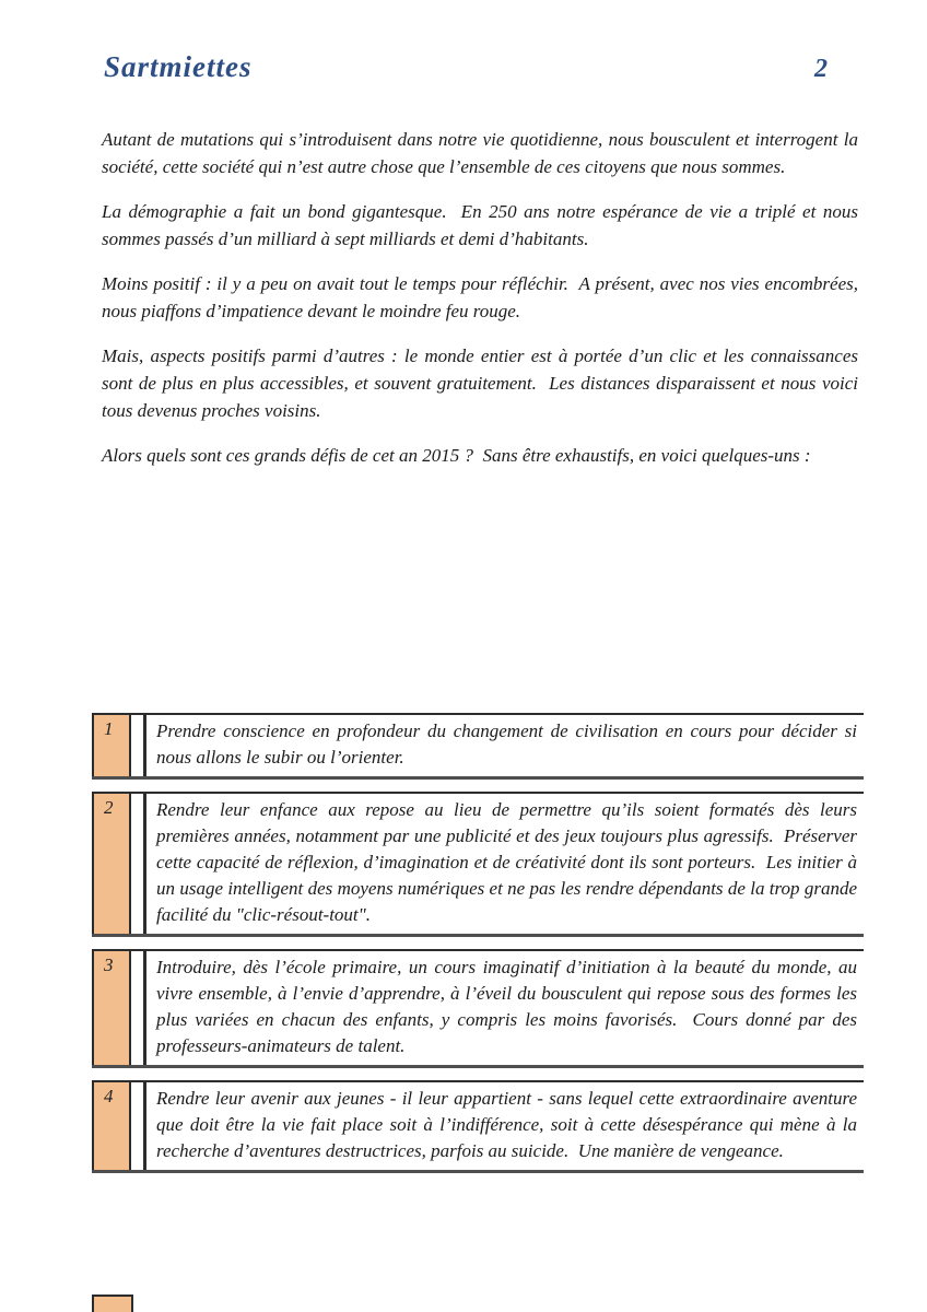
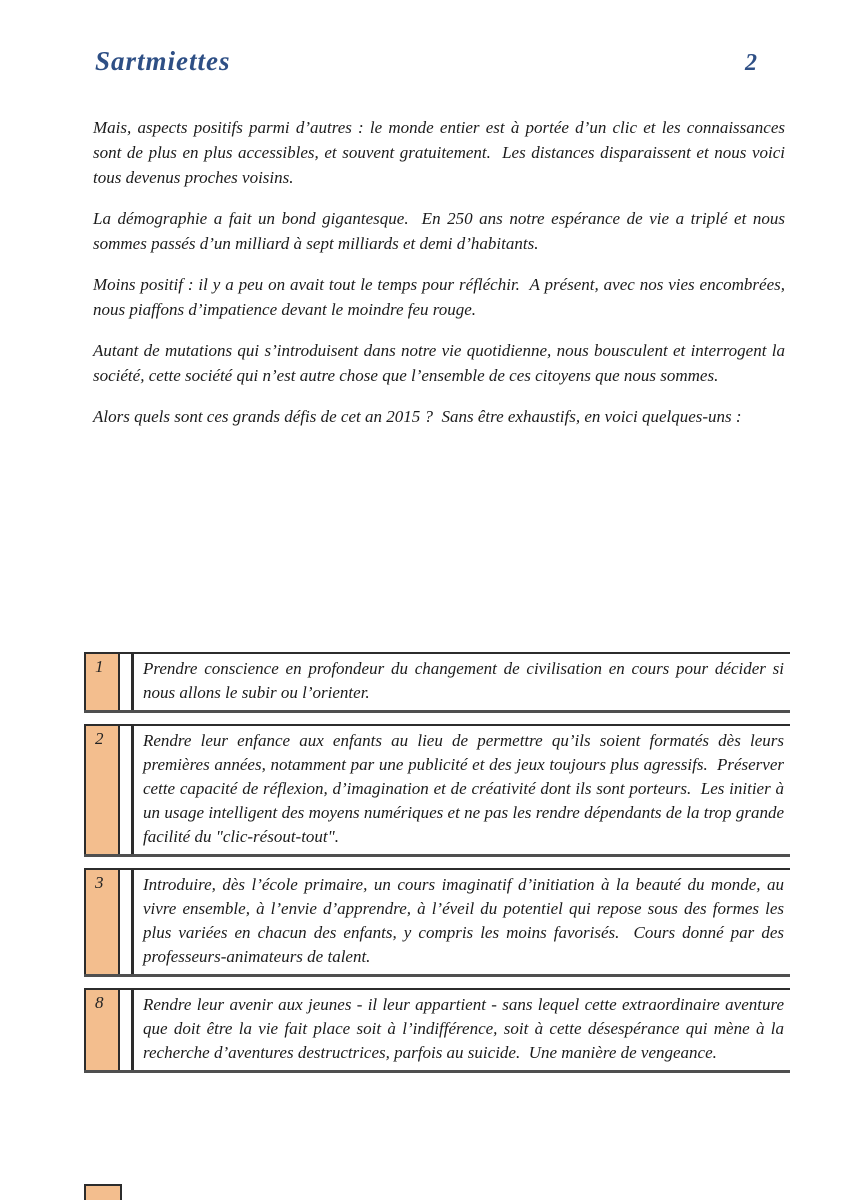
  Sartmiettes
  2
- Autant de mutations qui s’introduisent dans notre vie quotidienne, nous bousculent et interrogent la société, cette société qui n’est autre chose que l’ensemble de ces citoyens que nous sommes.
+ Mais, aspects positifs parmi d’autres : le monde entier est à portée d’un clic et les connaissances sont de plus en plus accessibles, et souvent gratuitement. Les distances disparaissent et nous voici tous devenus proches voisins.
  La démographie a fait un bond gigantesque. En 250 ans notre espérance de vie a triplé et nous sommes passés d’un milliard à sept milliards et demi d’habitants.
  Moins positif : il y a peu on avait tout le temps pour réfléchir. A présent, avec nos vies encombrées, nous piaffons d’impatience devant le moindre feu rouge.
- Mais, aspects positifs parmi d’autres : le monde entier est à portée d’un clic et les connaissances sont de plus en plus accessibles, et souvent gratuitement. Les distances disparaissent et nous voici tous devenus proches voisins.
+ Autant de mutations qui s’introduisent dans notre vie quotidienne, nous bousculent et interrogent la société, cette société qui n’est autre chose que l’ensemble de ces citoyens que nous sommes.
  Alors quels sont ces grands défis de cet an 2015 ? Sans être exhaustifs, en voici quelques-uns :
  1
  Prendre conscience en profondeur du changement de civilisation en cours pour décider si nous allons le subir ou l’orienter.
  2
- Rendre leur enfance aux repose au lieu de permettre qu’ils soient formatés dès leurs premières années, notamment par une publicité et des jeux toujours plus agressifs. Préserver cette capacité de réflexion, d’imagination et de créativité dont ils sont porteurs. Les initier à un usage intelligent des moyens numériques et ne pas les rendre dépendants de la trop grande facilité du "clic-résout-tout".
+ Rendre leur enfance aux enfants au lieu de permettre qu’ils soient formatés dès leurs premières années, notamment par une publicité et des jeux toujours plus agressifs. Préserver cette capacité de réflexion, d’imagination et de créativité dont ils sont porteurs. Les initier à un usage intelligent des moyens numériques et ne pas les rendre dépendants de la trop grande facilité du "clic-résout-tout".
  3
- Introduire, dès l’école primaire, un cours imaginatif d’initiation à la beauté du monde, au vivre ensemble, à l’envie d’apprendre, à l’éveil du bousculent qui repose sous des formes les plus variées en chacun des enfants, y compris les moins favorisés. Cours donné par des professeurs-animateurs de talent.
+ Introduire, dès l’école primaire, un cours imaginatif d’initiation à la beauté du monde, au vivre ensemble, à l’envie d’apprendre, à l’éveil du potentiel qui repose sous des formes les plus variées en chacun des enfants, y compris les moins favorisés. Cours donné par des professeurs-animateurs de talent.
- 4
+ 8
  Rendre leur avenir aux jeunes - il leur appartient - sans lequel cette extraordinaire aventure que doit être la vie fait place soit à l’indifférence, soit à cette désespérance qui mène à la recherche d’aventures destructrices, parfois au suicide. Une manière de vengeance.
